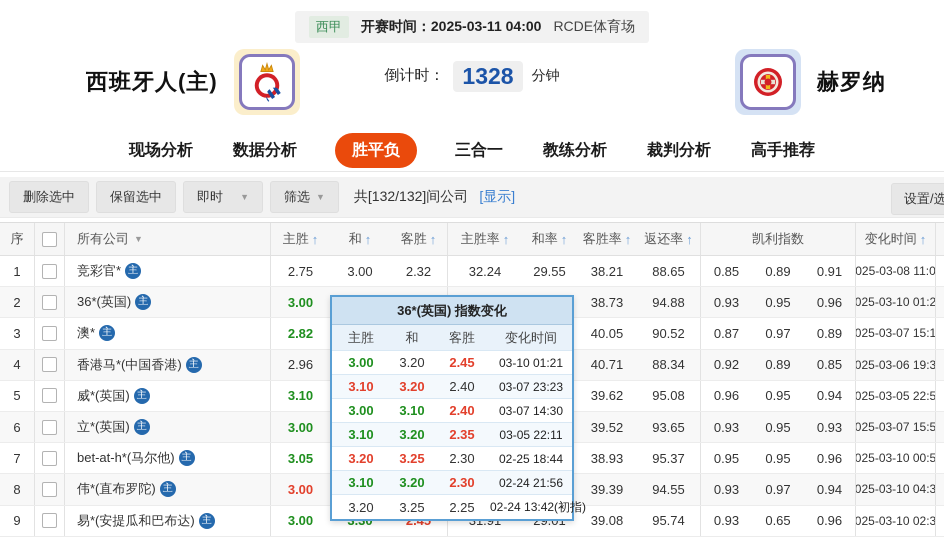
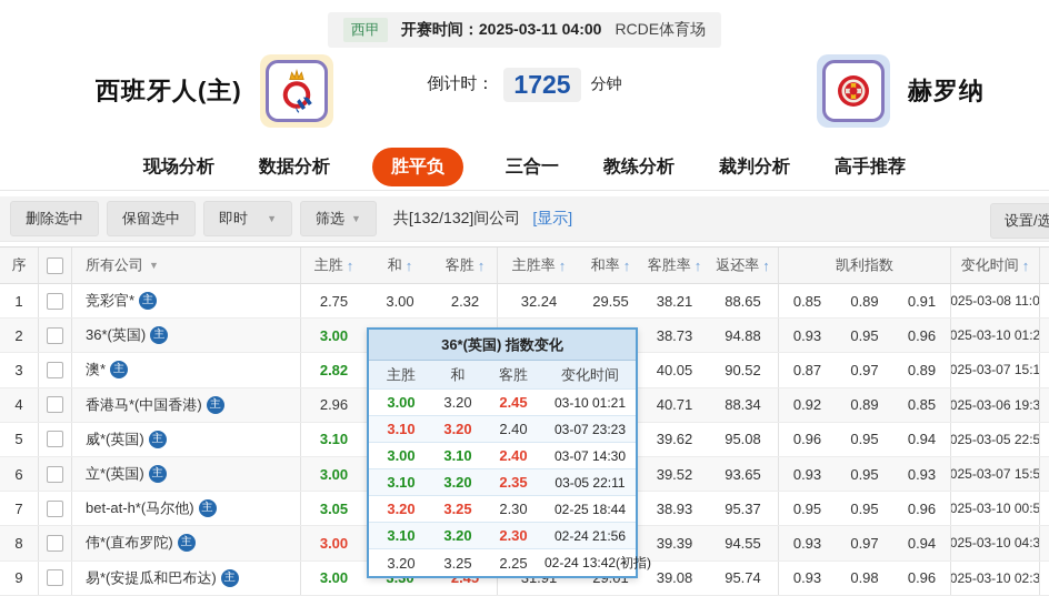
  西甲
  开赛时间：2025-03-11 04:00
  RCDE体育场
  西班牙人(主)
  倒计时：
- 1328
+ 1725
  分钟
  赫罗纳
  现场分析
  数据分析
  胜平负
  三合一
  教练分析
  裁判分析
  高手推荐
  删除选中
  保留选中
  即时
  ▼
  筛选
  ▼
  共[132/132]间公司
  [显示]
  设置/选
  序
  所有公司
  ▼
  主胜
  ↑
  和
  ↑
  客胜
  ↑
  主胜率
  ↑
  和率
  ↑
  客胜率
  ↑
  返还率
  ↑
  凯利指数
  变化时间
  ↑
  1
  竞彩官*
  主
  2.75
  3.00
  2.32
  32.24
  29.55
  38.21
  88.65
  0.85
  0.89
  0.91
  025-03-08 11:0
  2
  36*(英国)
  主
  3.00
  38.73
  94.88
  0.93
  0.95
  0.96
  025-03-10 01:2
  3
  澳*
  主
  2.82
  40.05
  90.52
  0.87
  0.97
  0.89
  025-03-07 15:1
  4
  香港马*(中国香港)
  主
  2.96
  40.71
  88.34
  0.92
  0.89
  0.85
  025-03-06 19:3
  5
  威*(英国)
  主
  3.10
  39.62
  95.08
  0.96
  0.95
  0.94
  025-03-05 22:5
  6
  立*(英国)
  主
  3.00
  39.52
  93.65
  0.93
  0.95
  0.93
  025-03-07 15:5
  7
  bet-at-h*(马尔他)
  主
  3.05
  38.93
  95.37
  0.95
  0.95
  0.96
  025-03-10 00:5
  8
  伟*(直布罗陀)
  主
  3.00
  39.39
  94.55
  0.93
  0.97
  0.94
  025-03-10 04:3
  9
  易*(安提瓜和巴布达)
  主
  3.00
  39.08
  95.74
  0.93
- 0.65
+ 0.98
  0.96
  025-03-10 02:3
  36*(英国) 指数变化
  主胜
  和
  客胜
  变化时间
  3.00
  3.20
  2.45
  03-10 01:21
  3.10
  3.20
  2.40
  03-07 23:23
  3.00
  3.10
  2.40
  03-07 14:30
  3.10
  3.20
  2.35
  03-05 22:11
  3.20
  3.25
  2.30
  02-25 18:44
  3.10
  3.20
  2.30
  02-24 21:56
  3.20
  3.25
  2.25
  02-24 13:42(初指)
